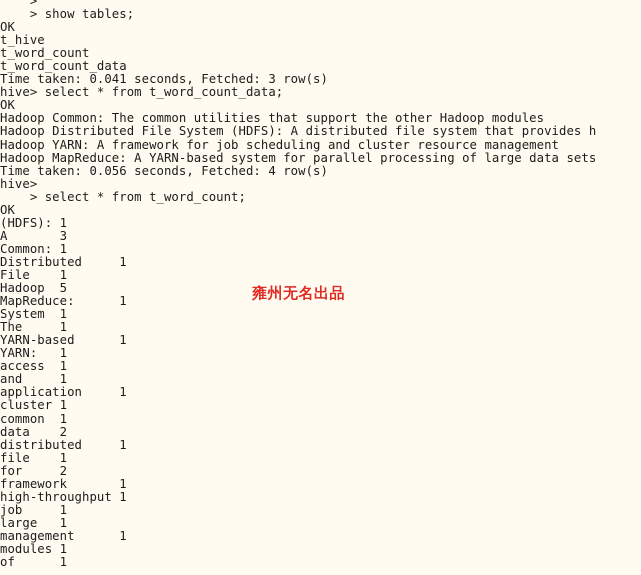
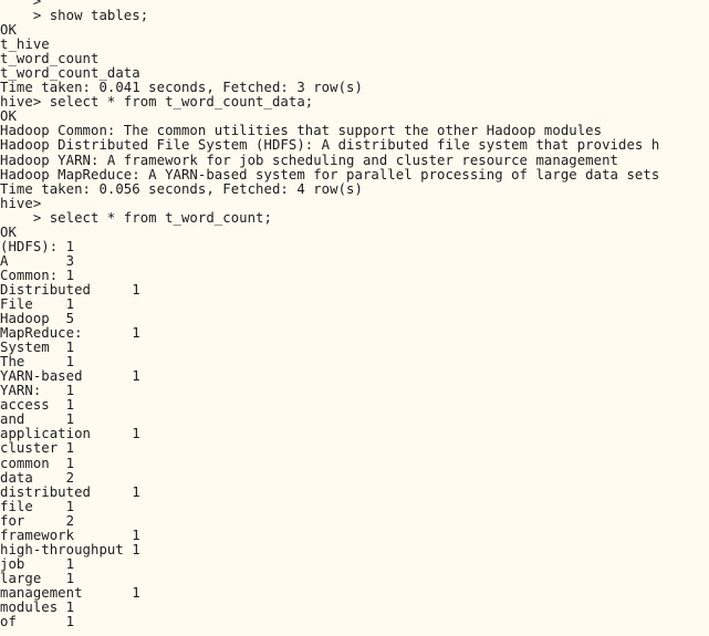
  >
  > show tables;
  OK
  t_hive
  t_word_count
  t_word_count_data
  Time taken: 0.041 seconds, Fetched: 3 row(s)
  hive> select * from t_word_count_data;
  OK
  Hadoop Common: The common utilities that support the other Hadoop modules
  Hadoop Distributed File System (HDFS): A distributed file system that provides h
  Hadoop YARN: A framework for job scheduling and cluster resource management
  Hadoop MapReduce: A YARN-based system for parallel processing of large data sets
  Time taken: 0.056 seconds, Fetched: 4 row(s)
  hive>
  > select * from t_word_count;
  OK
  (HDFS): 1
  A 3
  Common: 1
  Distributed 1
  File 1
  Hadoop 5
  MapReduce: 1
  System 1
  The 1
  YARN-based 1
  YARN: 1
  access 1
  and 1
  application 1
  cluster 1
  common 1
  data 2
  distributed 1
  file 1
  for 2
  framework 1
  high-throughput 1
  job 1
  large 1
  management 1
  modules 1
  of 1
- 雍州无名出品
